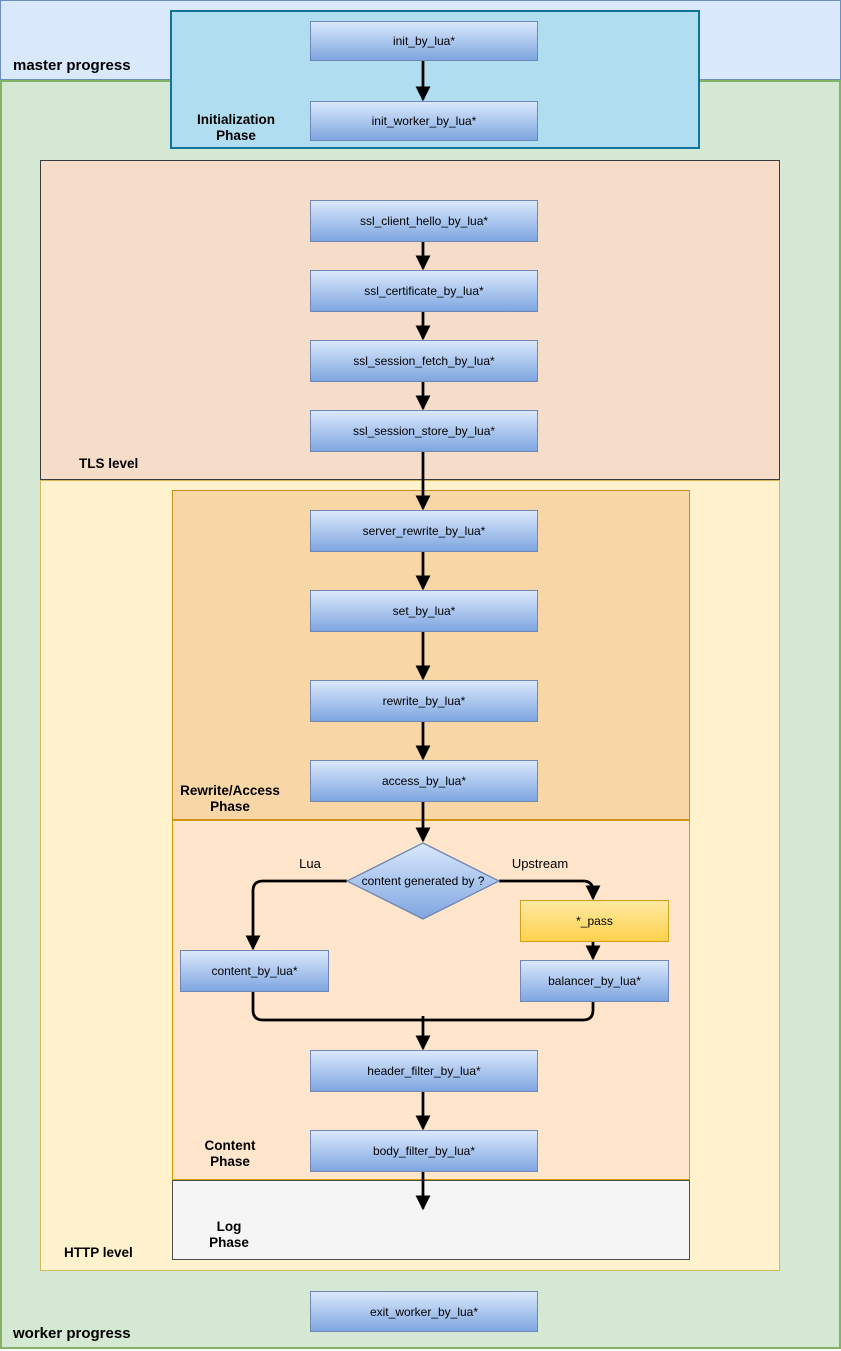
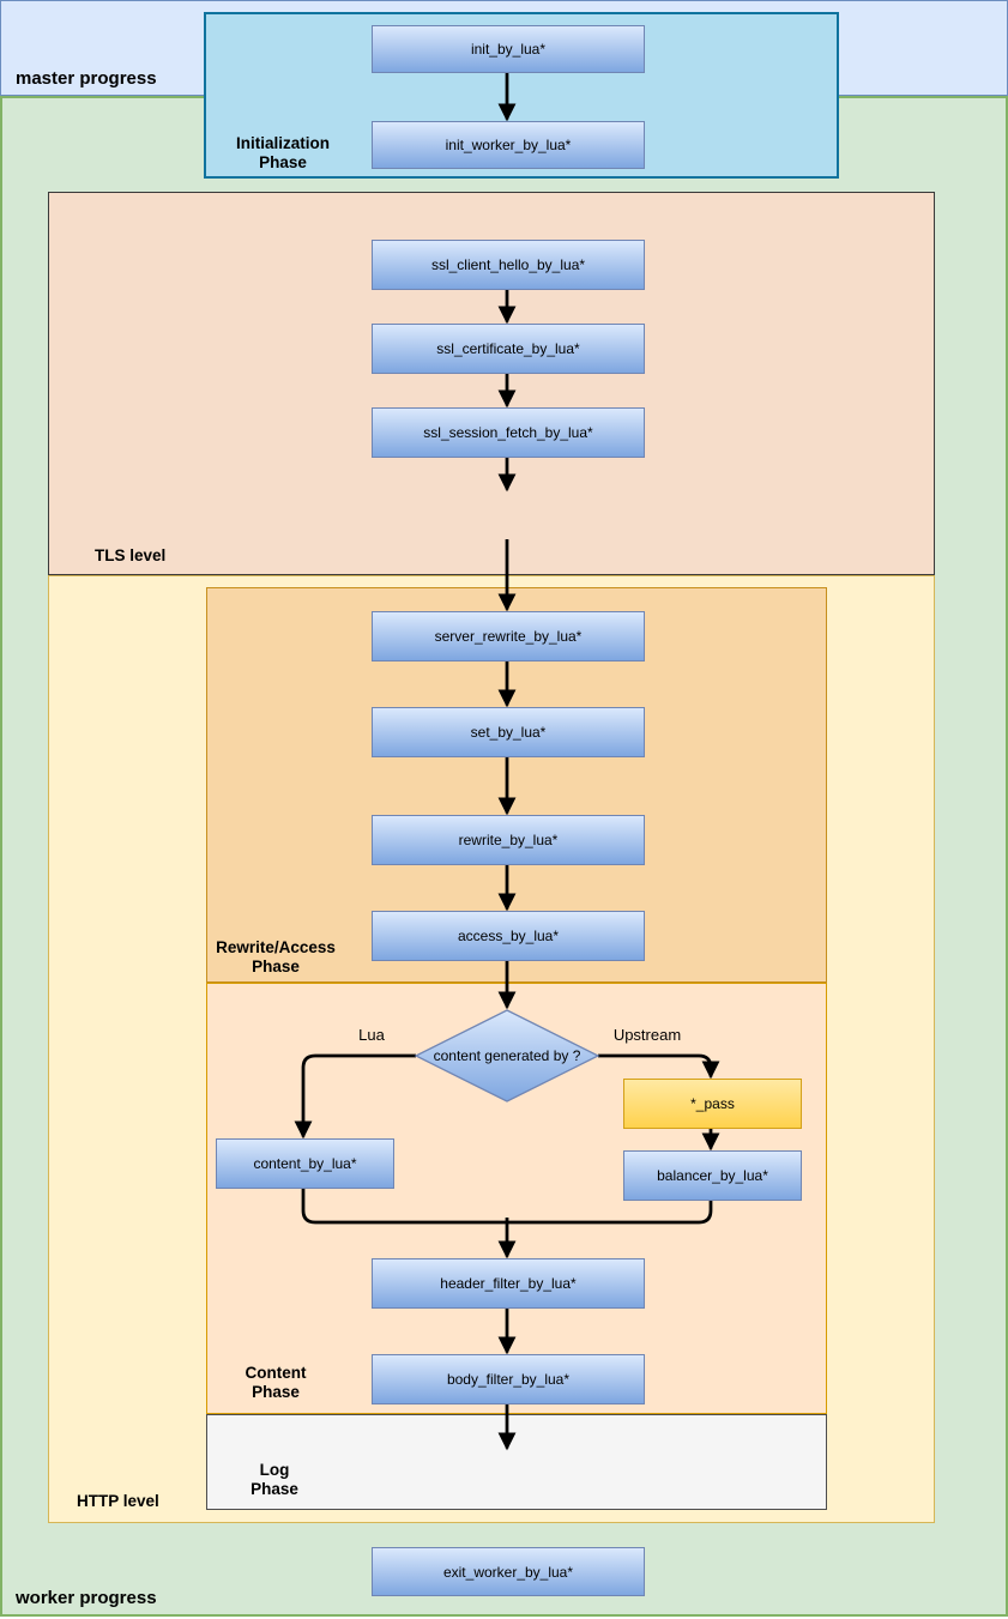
  init_by_lua*
  init_worker_by_lua*
  ssl_client_hello_by_lua*
  ssl_certificate_by_lua*
  ssl_session_fetch_by_lua*
- ssl_session_store_by_lua*
  server_rewrite_by_lua*
  set_by_lua*
  rewrite_by_lua*
  access_by_lua*
  content generated by ?
  Lua
  Upstream
  content_by_lua*
  *_pass
  balancer_by_lua*
  header_filter_by_lua*
  body_filter_by_lua*
  exit_worker_by_lua*
  master progress
  worker progress
  Initialization
  Phase
  TLS level
  HTTP level
  Rewrite/Access
  Phase
  Content
  Phase
  Log
  Phase
